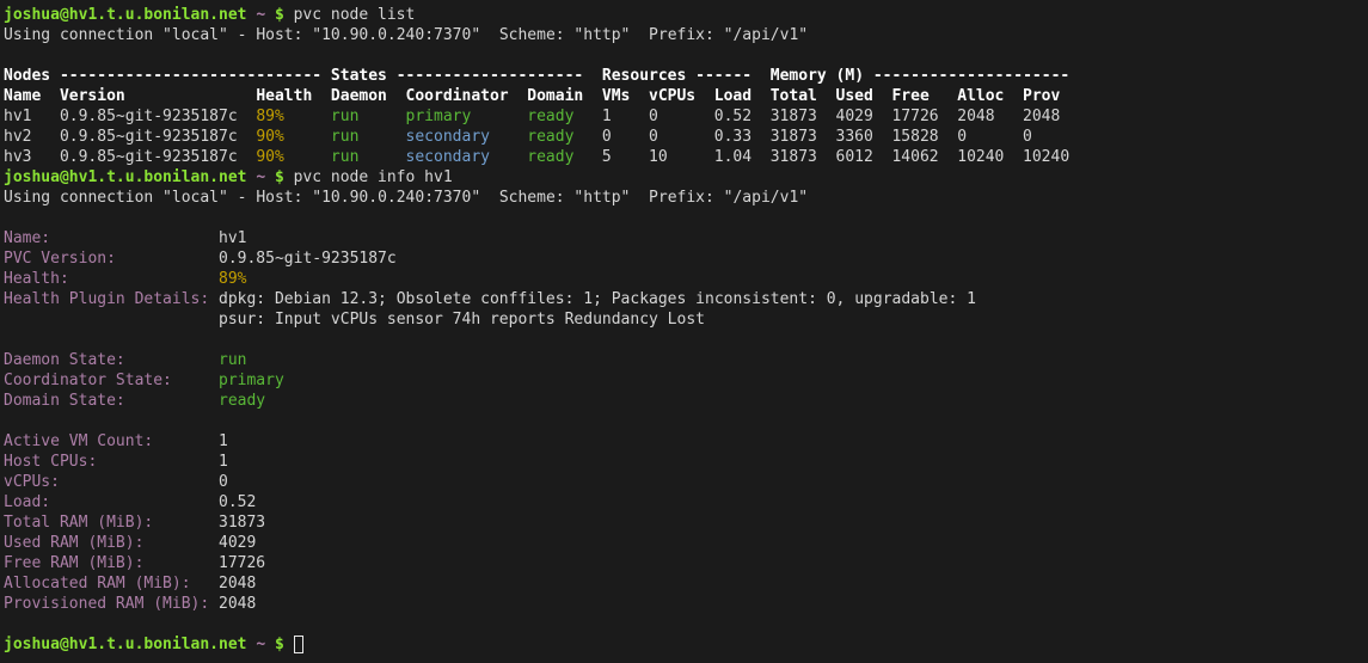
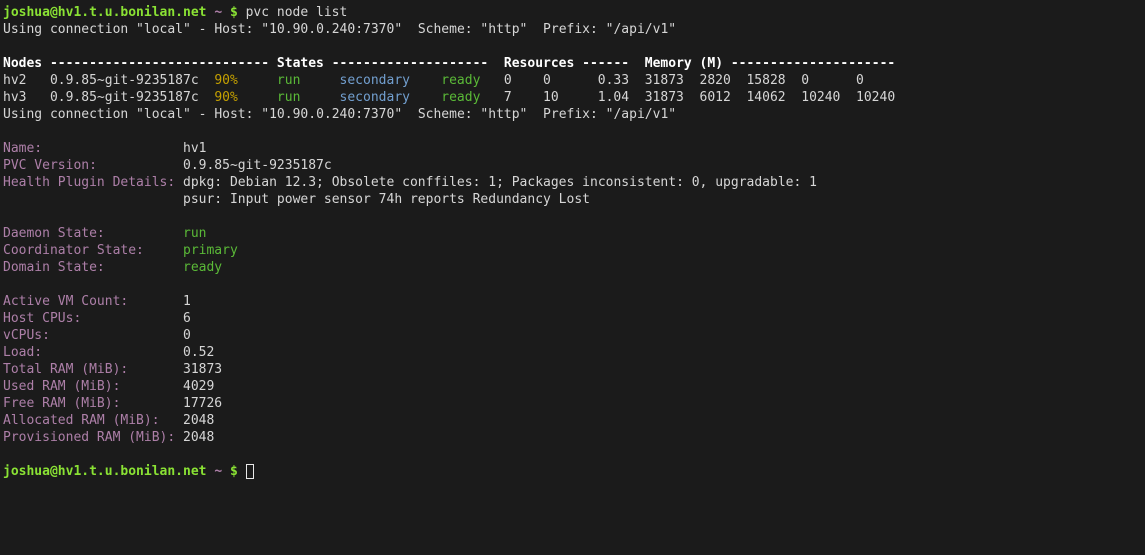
  joshua@hv1.t.u.bonilan.net ~ $ pvc node list
  Using connection "local" - Host: "10.90.0.240:7370" Scheme: "http" Prefix: "/api/v1"
  Nodes ---------------------------- States -------------------- Resources ------ Memory (M) ---------------------
- Name Version Health Daemon Coordinator Domain VMs vCPUs Load Total Used Free Alloc Prov
- hv1 0.9.85~git-9235187c 89% run primary ready 1 0 0.52 31873 4029 17726 2048 2048
- hv2 0.9.85~git-9235187c 90% run secondary ready 0 0 0.33 31873 3360 15828 0 0
+ hv2 0.9.85~git-9235187c 90% run secondary ready 0 0 0.33 31873 2820 15828 0 0
- hv3 0.9.85~git-9235187c 90% run secondary ready 5 10 1.04 31873 6012 14062 10240 10240
+ hv3 0.9.85~git-9235187c 90% run secondary ready 7 10 1.04 31873 6012 14062 10240 10240
- joshua@hv1.t.u.bonilan.net ~ $ pvc node info hv1
  Using connection "local" - Host: "10.90.0.240:7370" Scheme: "http" Prefix: "/api/v1"
  Name: hv1
  PVC Version: 0.9.85~git-9235187c
- Health: 89%
  Health Plugin Details: dpkg: Debian 12.3; Obsolete conffiles: 1; Packages inconsistent: 0, upgradable: 1
- psur: Input vCPUs sensor 74h reports Redundancy Lost
+ psur: Input power sensor 74h reports Redundancy Lost
  Daemon State: run
  Coordinator State: primary
  Domain State: ready
  Active VM Count: 1
- Host CPUs: 1
+ Host CPUs: 6
  vCPUs: 0
  Load: 0.52
  Total RAM (MiB): 31873
  Used RAM (MiB): 4029
  Free RAM (MiB): 17726
  Allocated RAM (MiB): 2048
  Provisioned RAM (MiB): 2048
  joshua@hv1.t.u.bonilan.net ~ $
